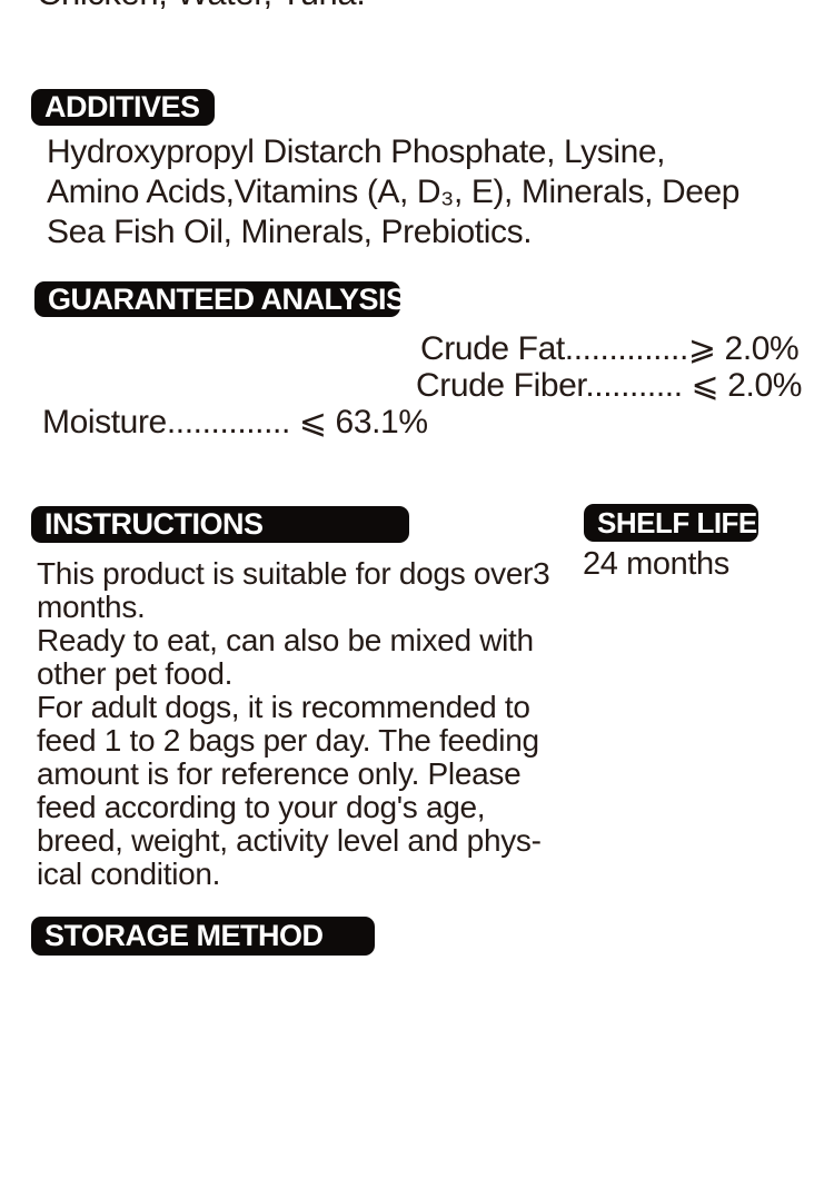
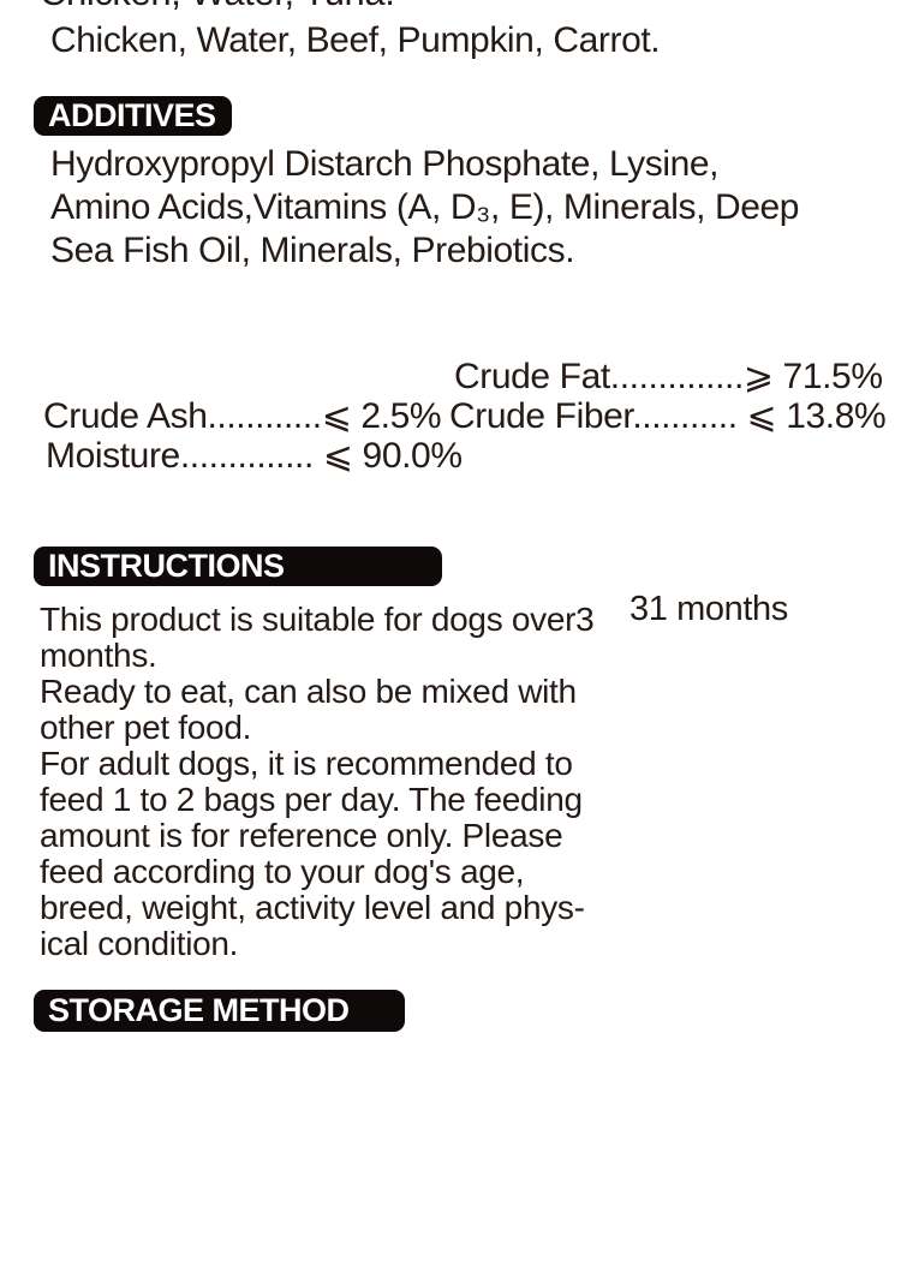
+ Chicken, Water, Beef, Pumpkin, Carrot.
  ADDITIVES
  Hydroxypropyl Distarch Phosphate, Lysine,
  Amino Acids,Vitamins (A, D₃, E), Minerals, Deep
  Sea Fish Oil, Minerals, Prebiotics.
- GUARANTEED ANALYSIS
- Crude Fat..............⩾ 2.0%
+ Crude Fat..............⩾ 71.5%
+ Crude Ash............⩽ 2.5%
- Crude Fiber........... ⩽ 2.0%
+ Crude Fiber........... ⩽ 13.8%
- Moisture.............. ⩽ 63.1%
+ Moisture.............. ⩽ 90.0%
  INSTRUCTIONS
- SHELF LIFE
- 24 months
+ 31 months
  This product is suitable for dogs over3
  months.
  Ready to eat, can also be mixed with
  other pet food.
  For adult dogs, it is recommended to
  feed 1 to 2 bags per day. The feeding
  amount is for reference only. Please
  feed according to your dog's age,
  breed, weight, activity level and phys-
  ical condition.
  STORAGE METHOD
